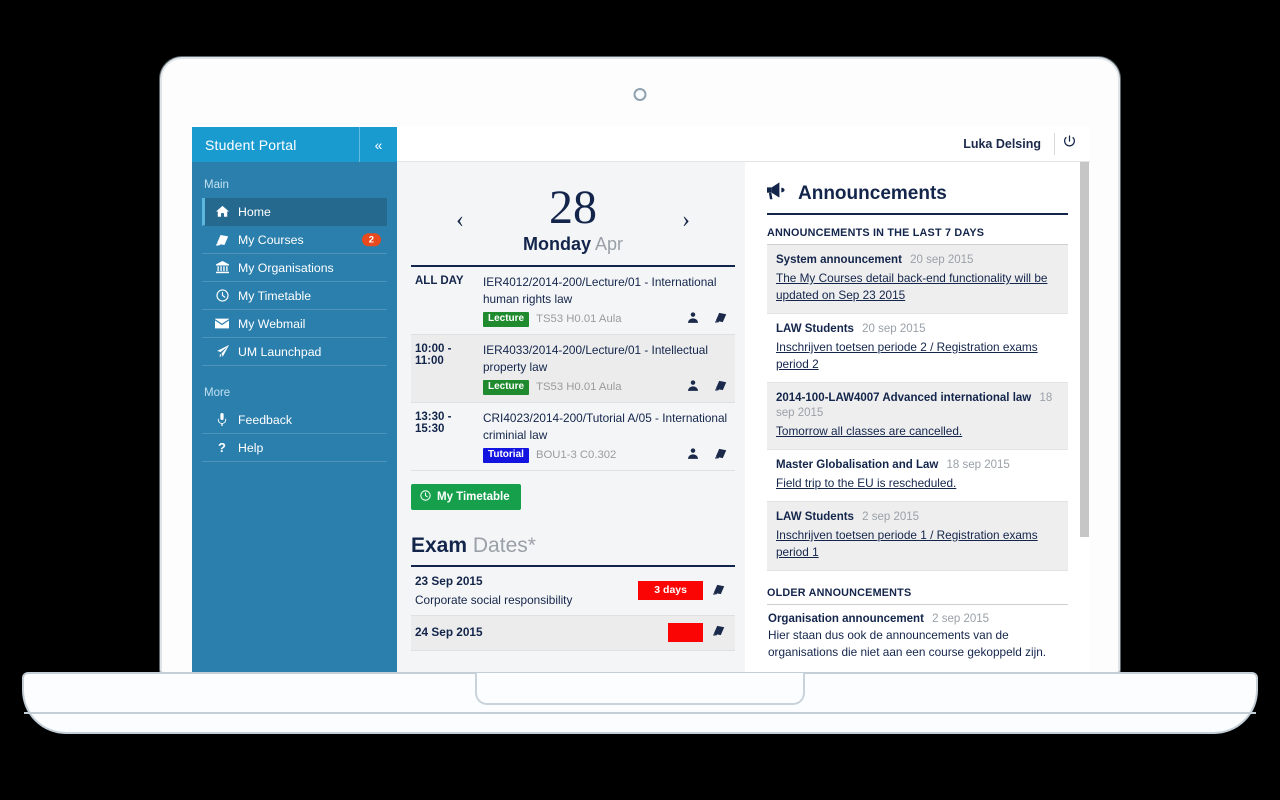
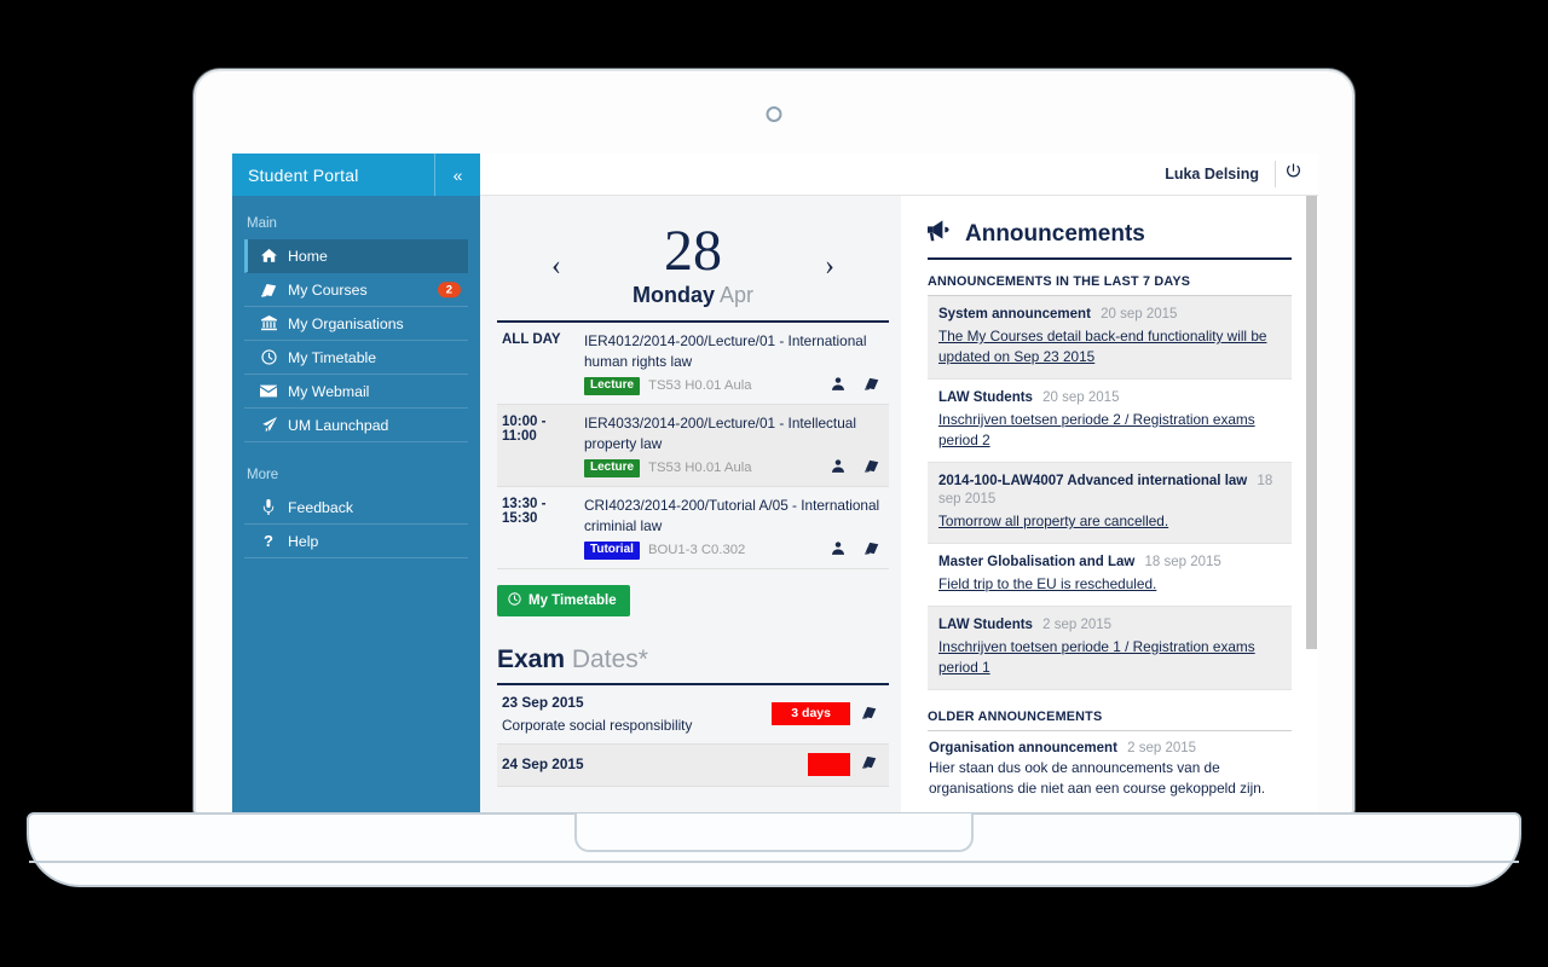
  Student Portal
  «
  Main
  Home
  My Courses
  2
  My Organisations
  My Timetable
  My Webmail
  UM Launchpad
  More
  Feedback
  ?
  Help
  Luka Delsing
  ‹
  28
  Monday Apr
  ›
  ALL DAY
  IER4012/2014-200/Lecture/01 - International human rights law
  Lecture
  TS53 H0.01 Aula
  10:00 - 11:00
  IER4033/2014-200/Lecture/01 - Intellectual property law
  Lecture
  TS53 H0.01 Aula
  13:30 - 15:30
  CRI4023/2014-200/Tutorial A/05 - International criminial law
  Tutorial
  BOU1-3 C0.302
  My Timetable
  Exam Dates*
  23 Sep 2015
  Corporate social responsibility
  3 days
  24 Sep 2015
  Announcements
  ANNOUNCEMENTS IN THE LAST 7 DAYS
  System announcement 20 sep 2015
  The My Courses detail back-end functionality will be updated on Sep 23 2015
  LAW Students 20 sep 2015
  Inschrijven toetsen periode 2 / Registration exams period 2
  2014-100-LAW4007 Advanced international law 18 sep 2015
- Tomorrow all classes are cancelled.
+ Tomorrow all property are cancelled.
  Master Globalisation and Law 18 sep 2015
  Field trip to the EU is rescheduled.
  LAW Students 2 sep 2015
  Inschrijven toetsen periode 1 / Registration exams period 1
  OLDER ANNOUNCEMENTS
  Organisation announcement 2 sep 2015
  Hier staan dus ook de announcements van de organisations die niet aan een course gekoppeld zijn.
